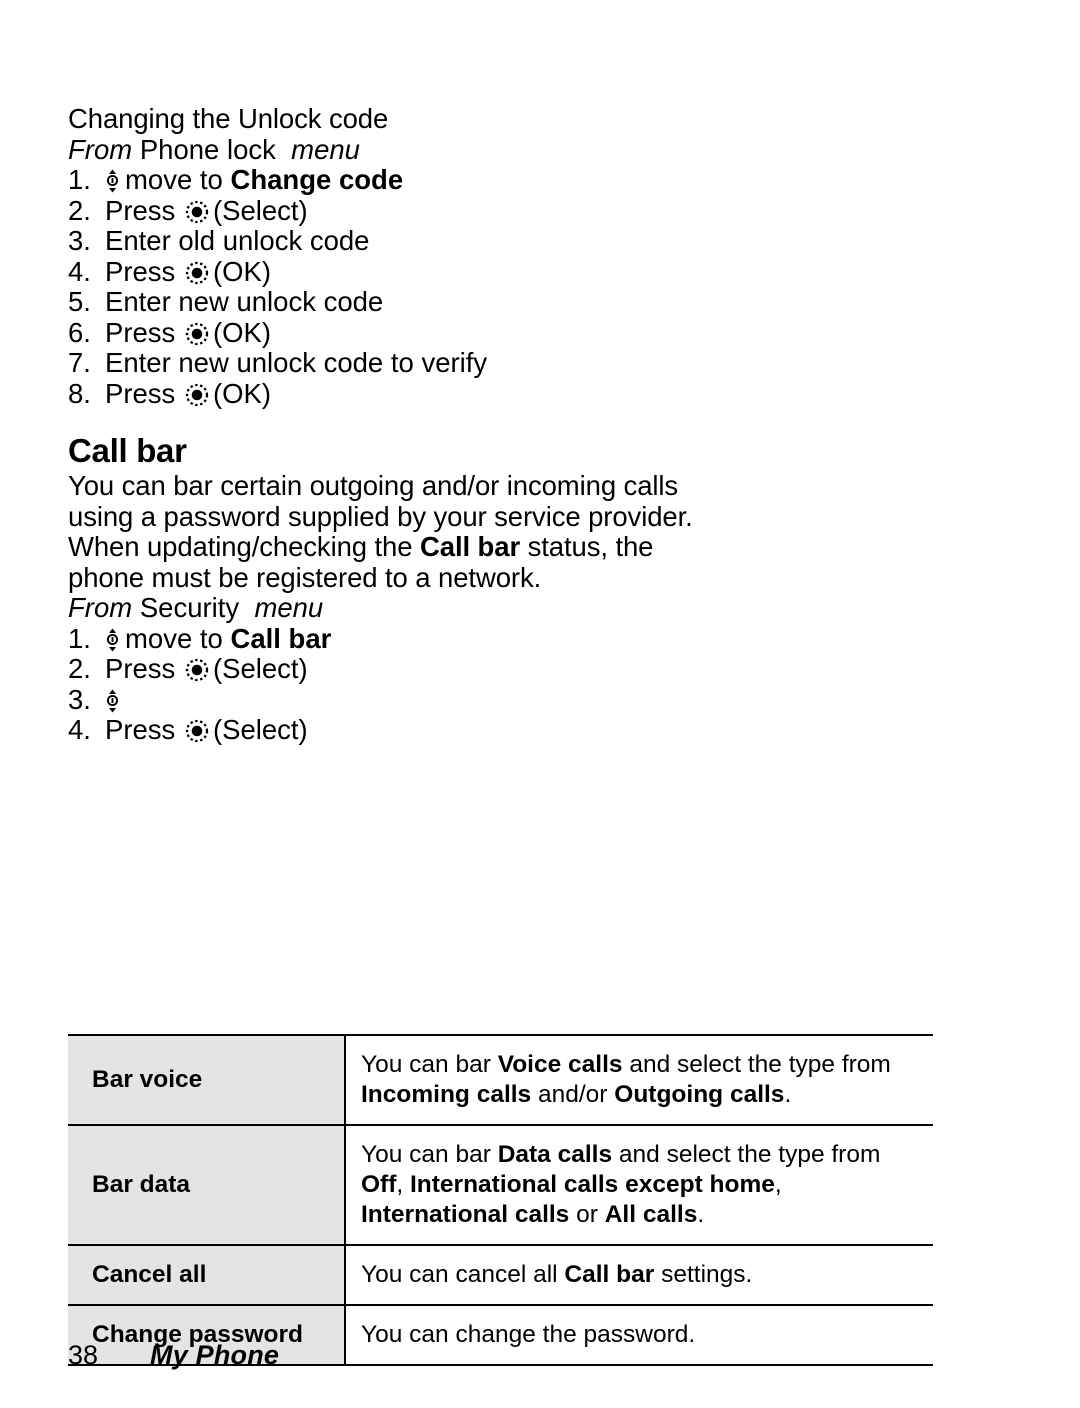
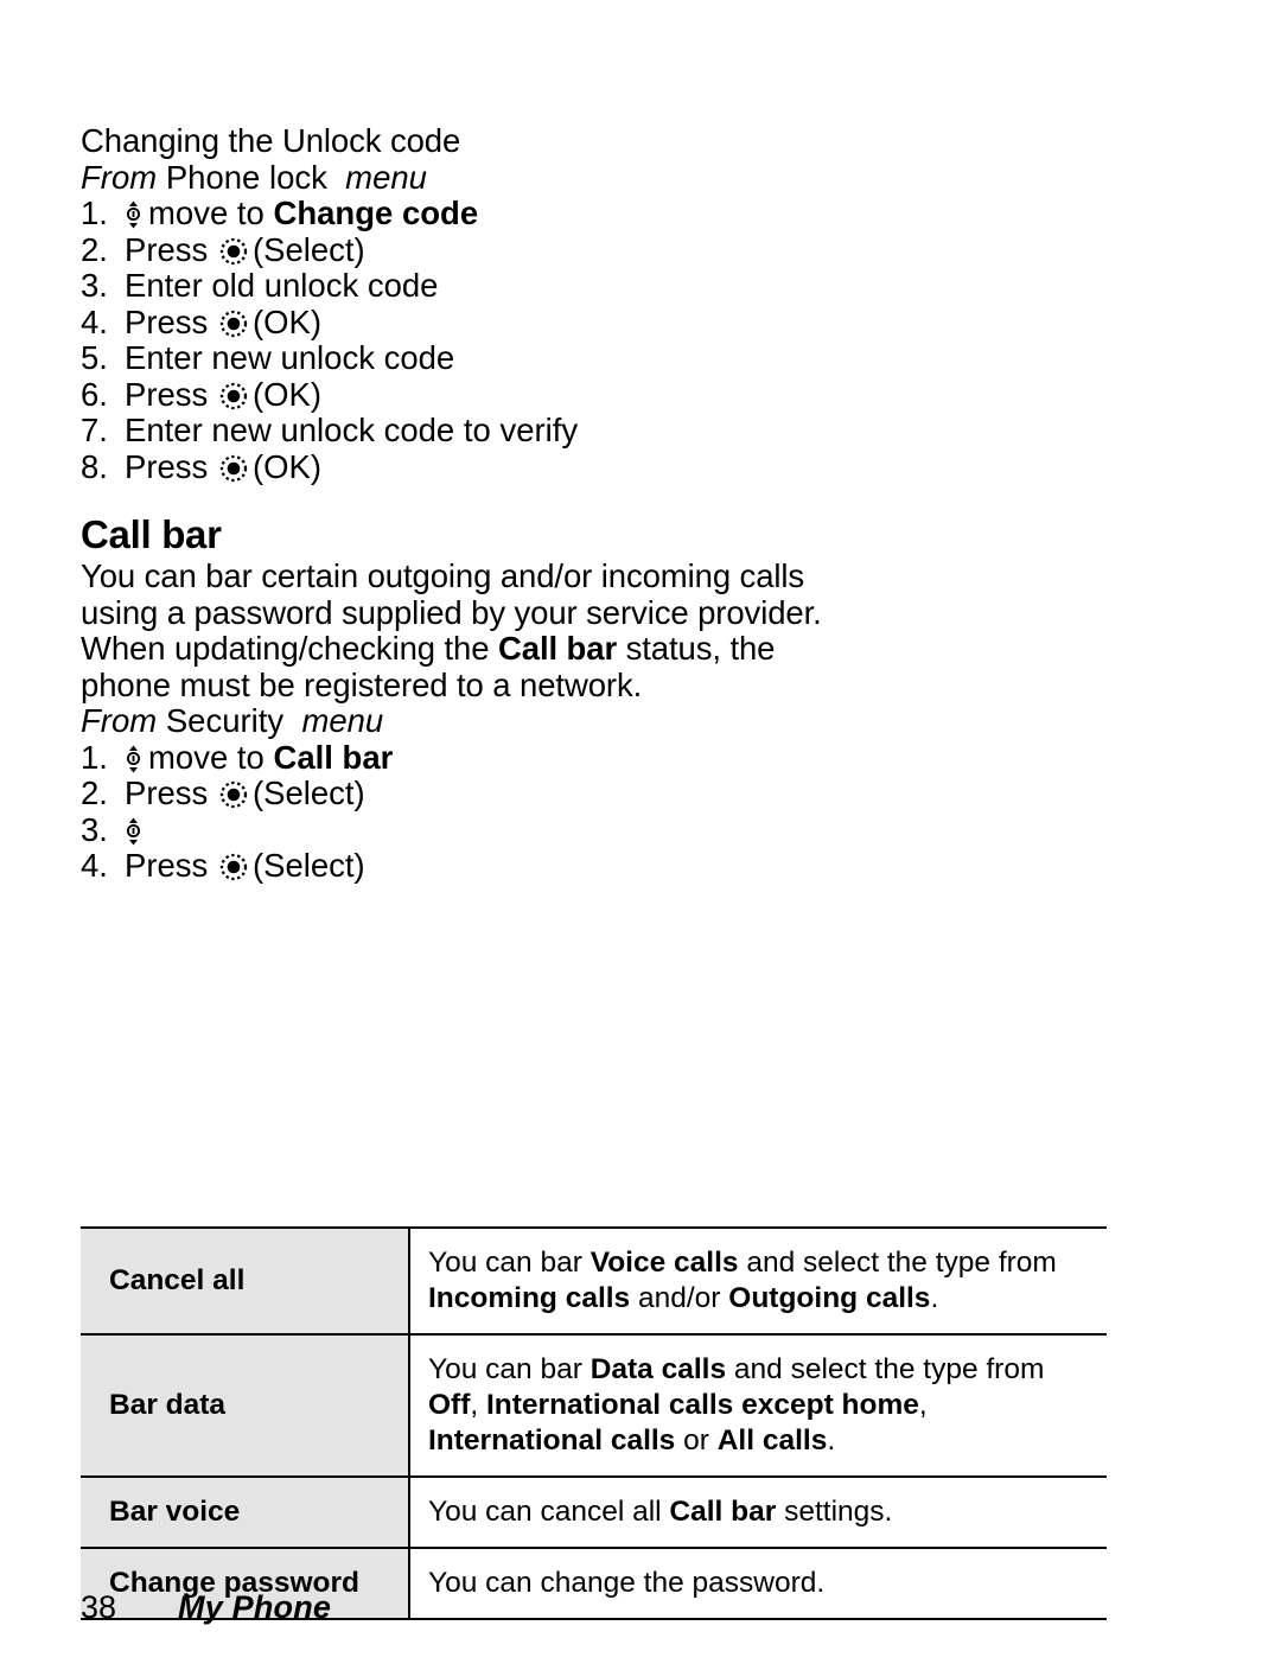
  Changing the Unlock code
  From Phone lock menu
  1.
  move to Change code
  2.
  Press (Select)
  3.
  Enter old unlock code
  4.
  Press (OK)
  5.
  Enter new unlock code
  6.
  Press (OK)
  7.
  Enter new unlock code to verify
  8.
  Press (OK)
  Call bar
  You can bar certain outgoing and/or incoming calls
  using a password supplied by your service provider.
  When updating/checking the Call bar status, the
  phone must be registered to a network.
  From Security menu
  1.
  move to Call bar
  2.
  Press (Select)
  3.
  4.
  Press (Select)
- Bar voice	You can bar Voice calls and select the type from Incoming calls and/or Outgoing calls.
+ Cancel all	You can bar Voice calls and select the type from Incoming calls and/or Outgoing calls.
  Bar data	You can bar Data calls and select the type from Off, International calls except home, International calls or All calls.
- Cancel all	You can cancel all Call bar settings.
+ Bar voice	You can cancel all Call bar settings.
  Change password	You can change the password.
  38
  My Phone
